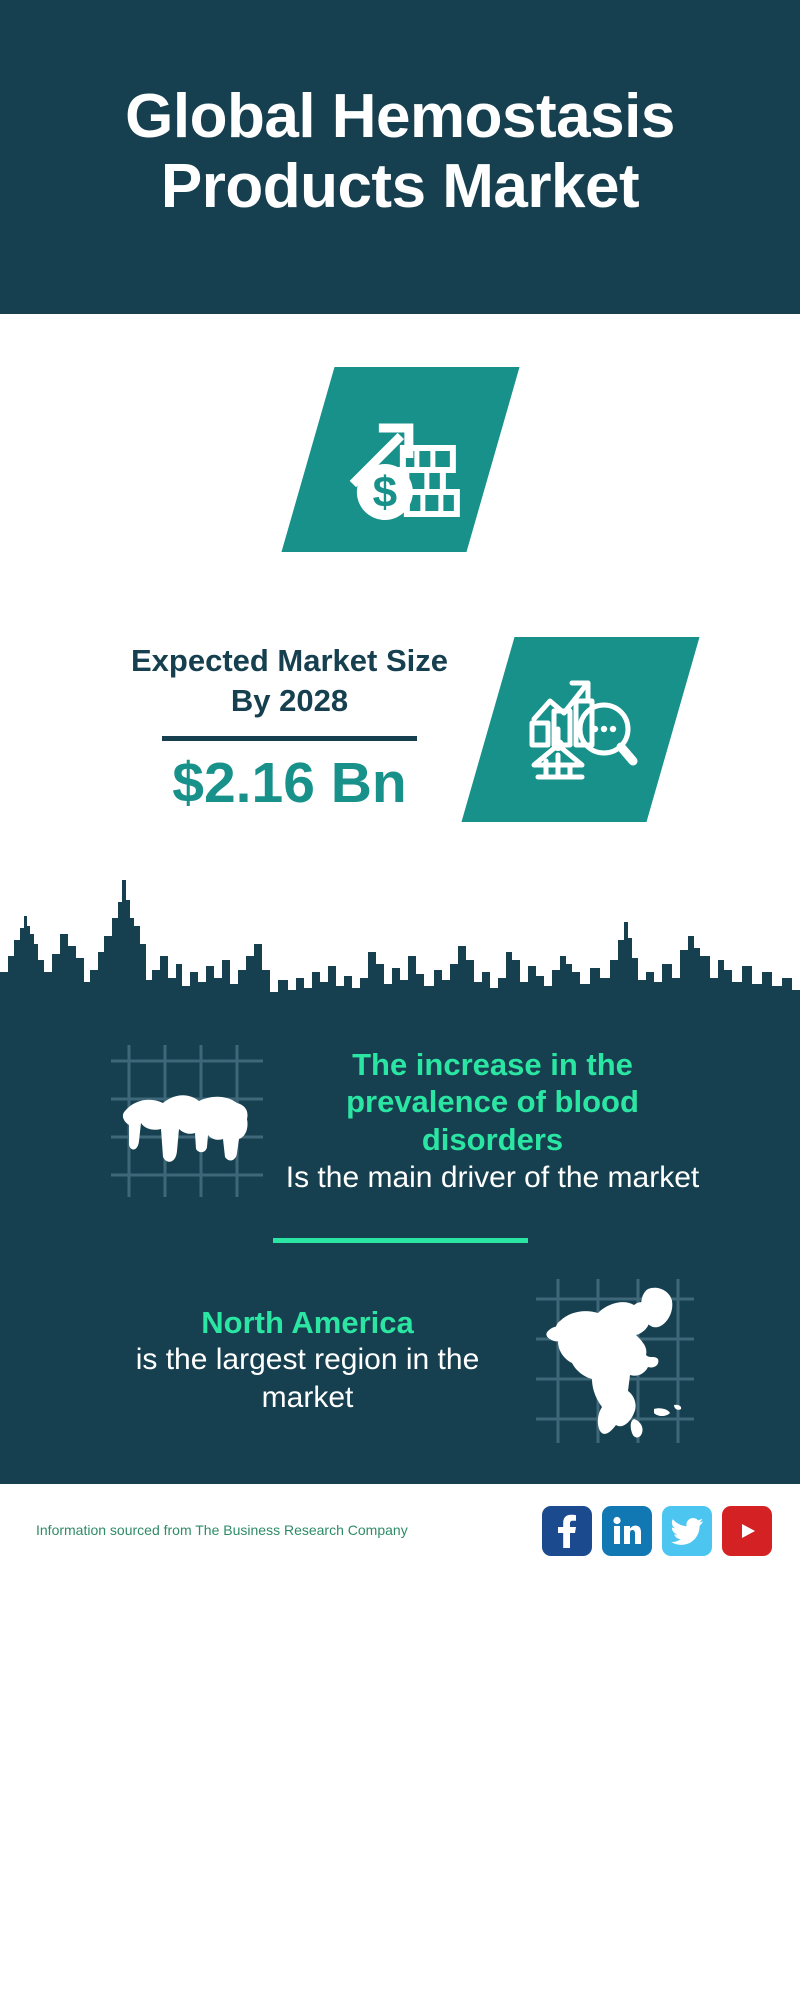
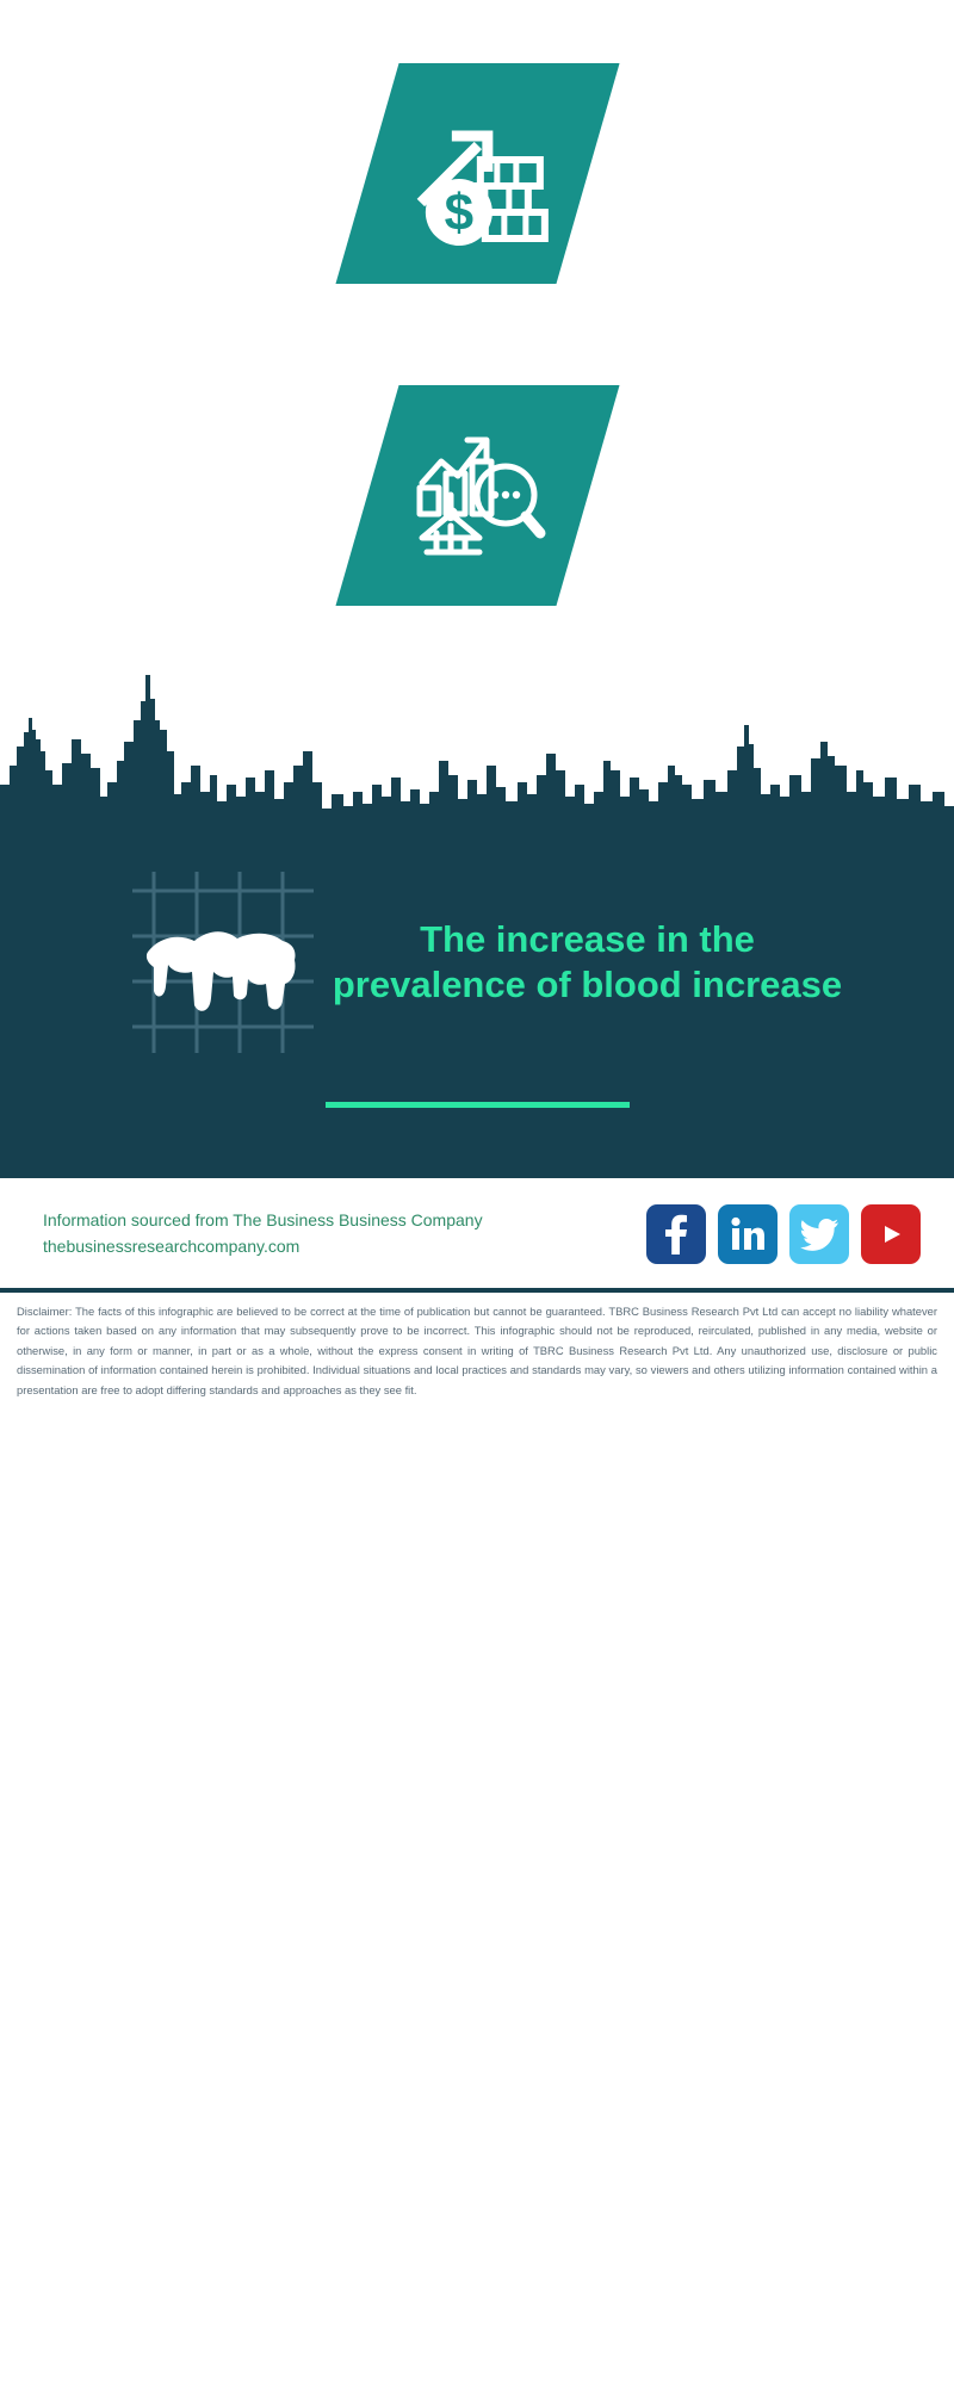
- Global Hemostasis Products Market
- Expected Market Size By 2028
- $2.16 Bn
- The increase in the prevalence of blood disorders
+ The increase in the prevalence of blood increase
- Is the main driver of the market
- North America
- is the largest region in the market
- Information sourced from The Business Research Company
+ Information sourced from The Business Business Company
+ thebusinessresearchcompany.com
+ Disclaimer: The facts of this infographic are believed to be correct at the time of publication but cannot be guaranteed. TBRC Business Research Pvt Ltd can accept no liability whatever for actions taken based on any information that may subsequently prove to be incorrect. This infographic should not be reproduced, reirculated, published in any media, website or otherwise, in any form or manner, in part or as a whole, without the express consent in writing of TBRC Business Research Pvt Ltd. Any unauthorized use, disclosure or public dissemination of information contained herein is prohibited. Individual situations and local practices and standards may vary, so viewers and others utilizing information contained within a presentation are free to adopt differing standards and approaches as they see fit.
